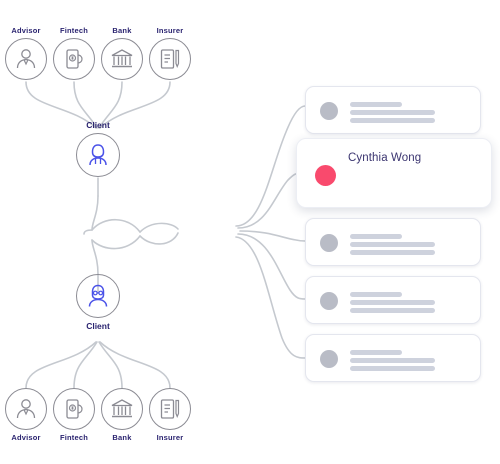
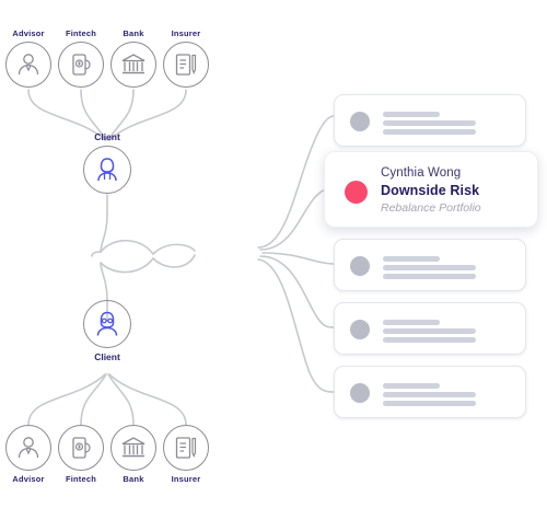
  Advisor
  Fintech
  Bank
  Insurer
  Client
  Client
  Advisor
  Fintech
  Bank
  Insurer
  Cynthia Wong
+ Downside Risk
+ Rebalance Portfolio
